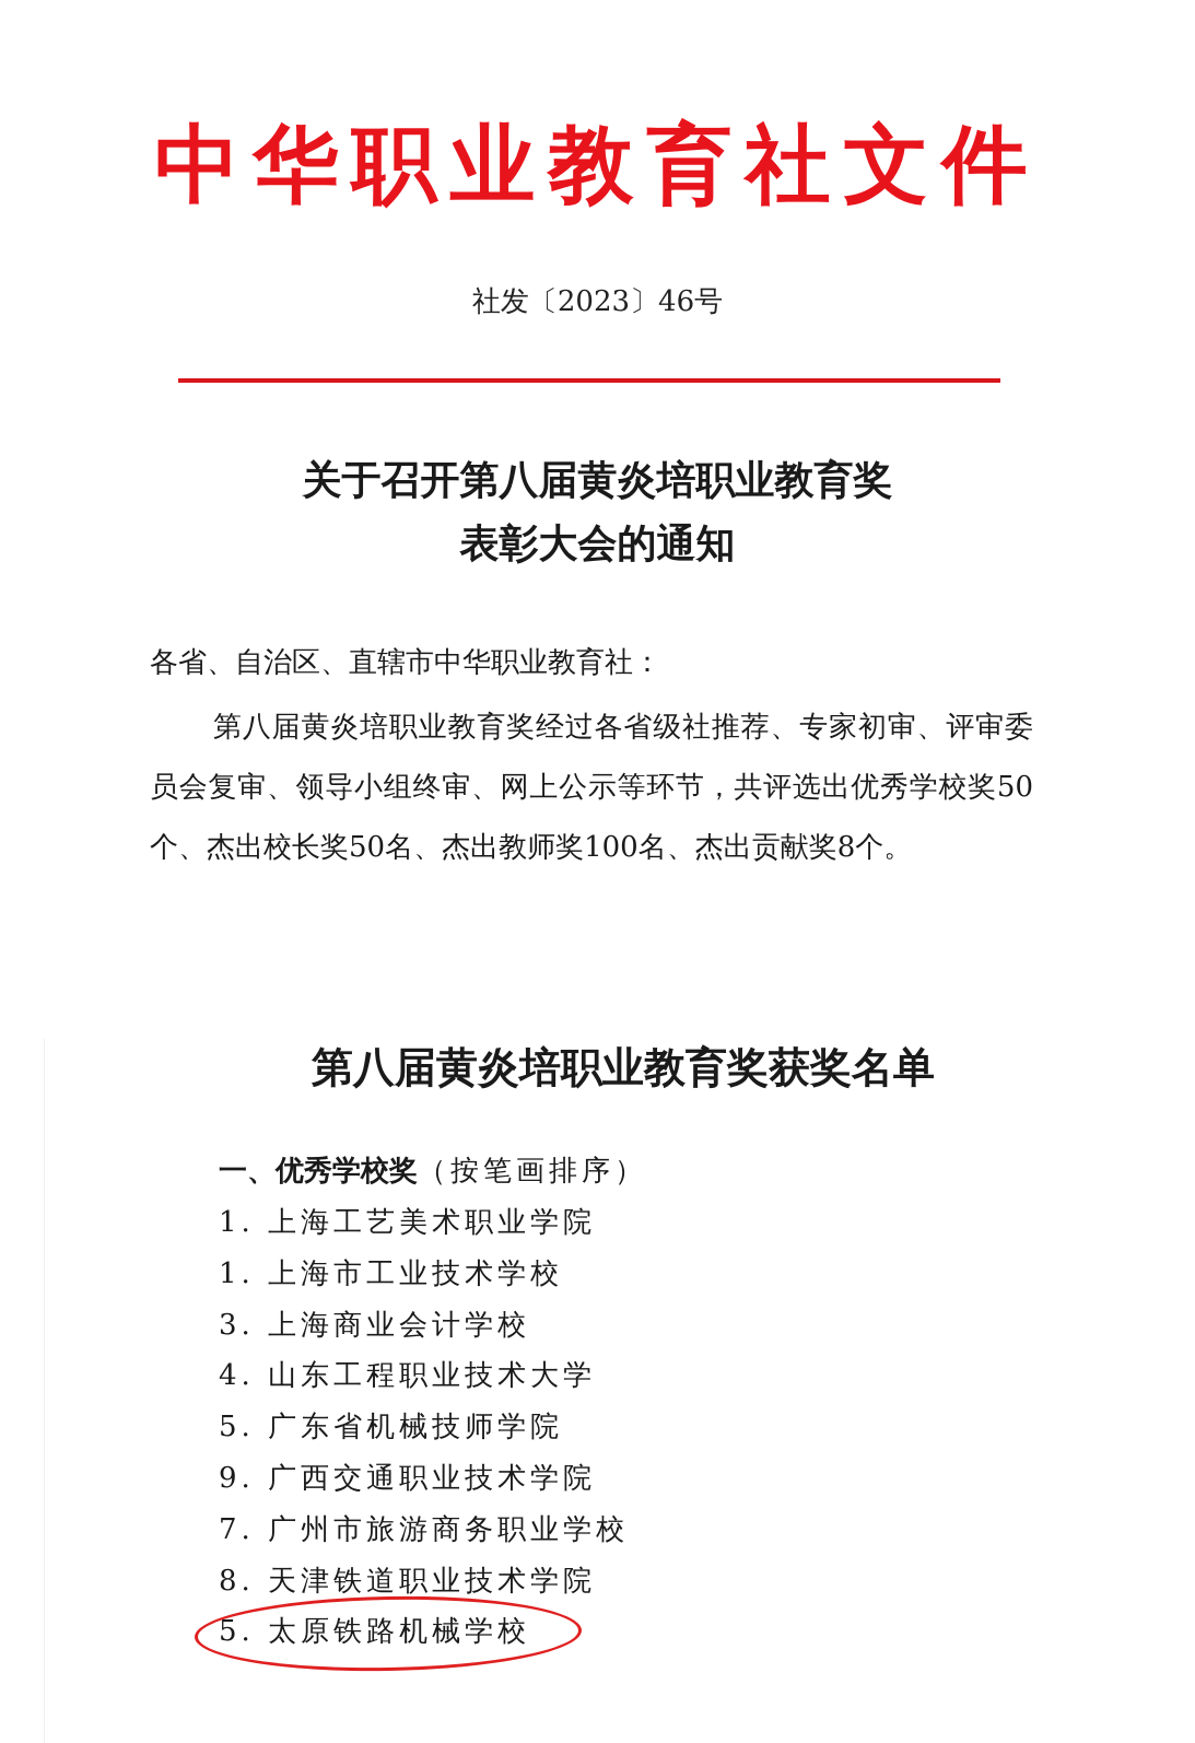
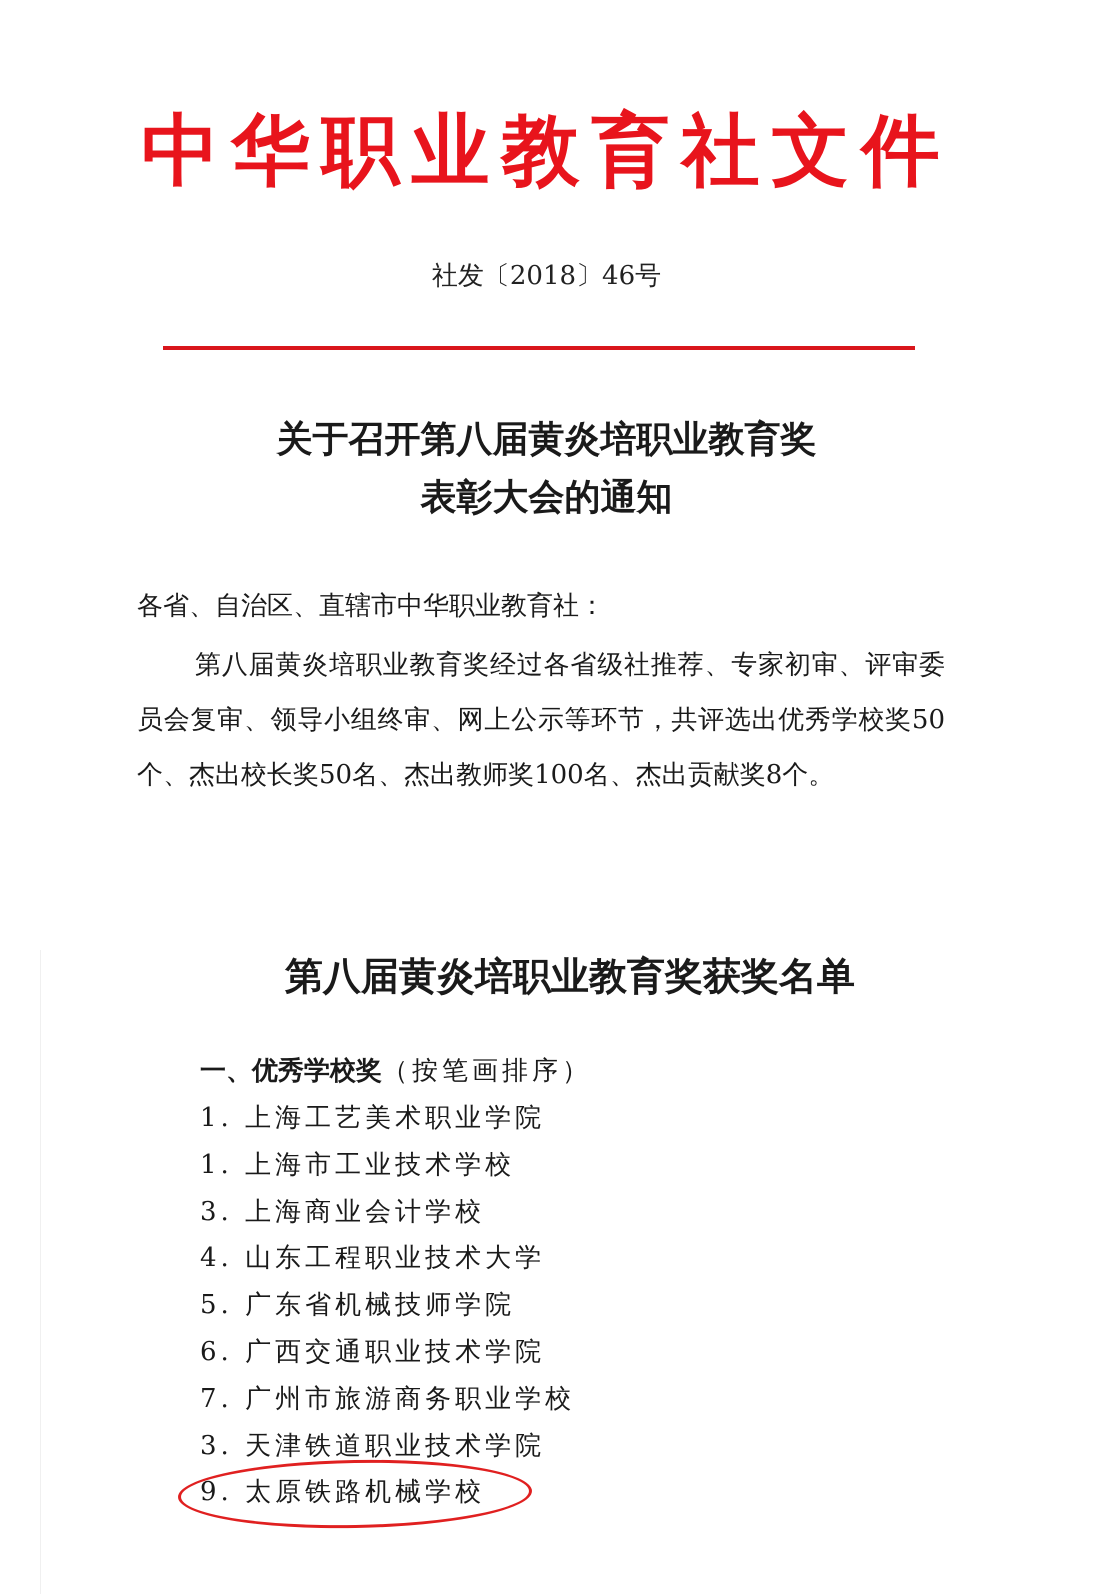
  中华职业教育社文件
- 社发〔2023〕46号
+ 社发〔2018〕46号
  关于召开第八届黄炎培职业教育奖
  表彰大会的通知
  各省、自治区、直辖市中华职业教育社：
  第八届黄炎培职业教育奖经过各省级社推荐、专家初审、评审委员会复审、领导小组终审、网上公示等环节，共评选出优秀学校奖50个、杰出校长奖50名、杰出教师奖100名、杰出贡献奖8个。
  第八届黄炎培职业教育奖获奖名单
  一、优秀学校奖（按笔画排序）
  1. 上海工艺美术职业学院
  1. 上海市工业技术学校
  3. 上海商业会计学校
  4. 山东工程职业技术大学
  5. 广东省机械技师学院
- 9. 广西交通职业技术学院
+ 6. 广西交通职业技术学院
  7. 广州市旅游商务职业学校
- 8. 天津铁道职业技术学院
+ 3. 天津铁道职业技术学院
- 5. 太原铁路机械学校
+ 9. 太原铁路机械学校
